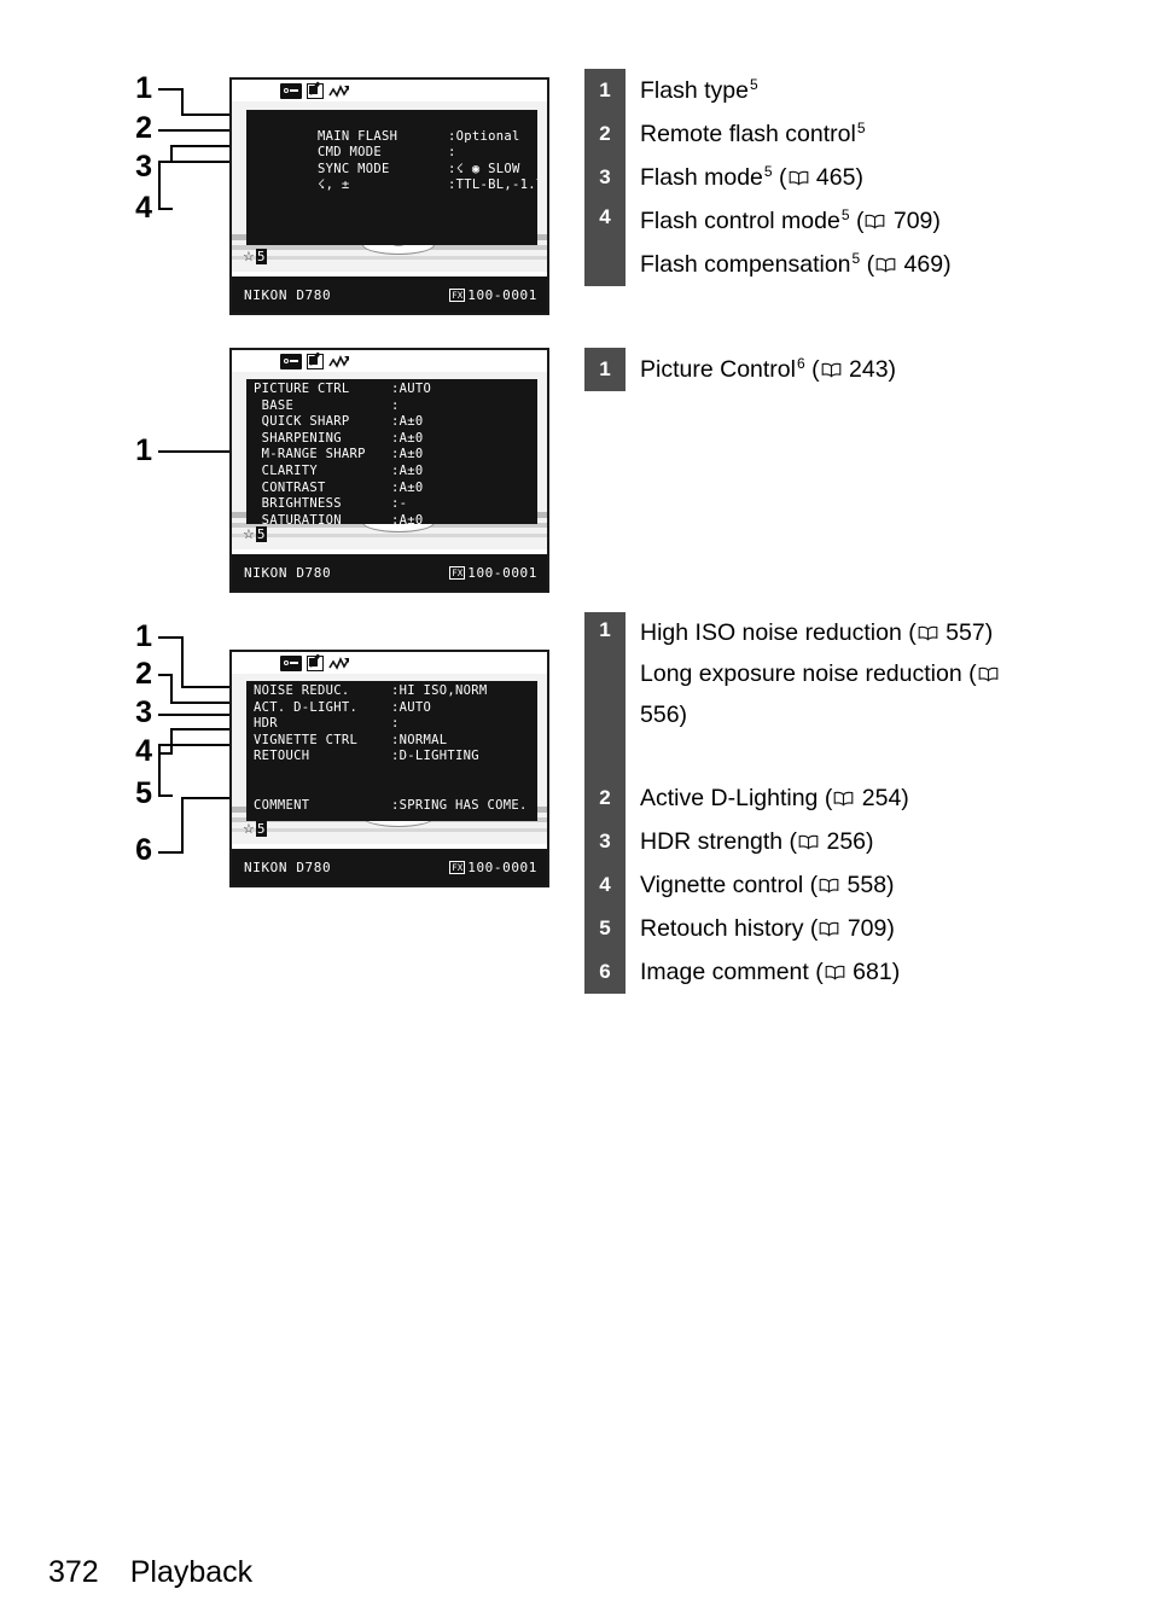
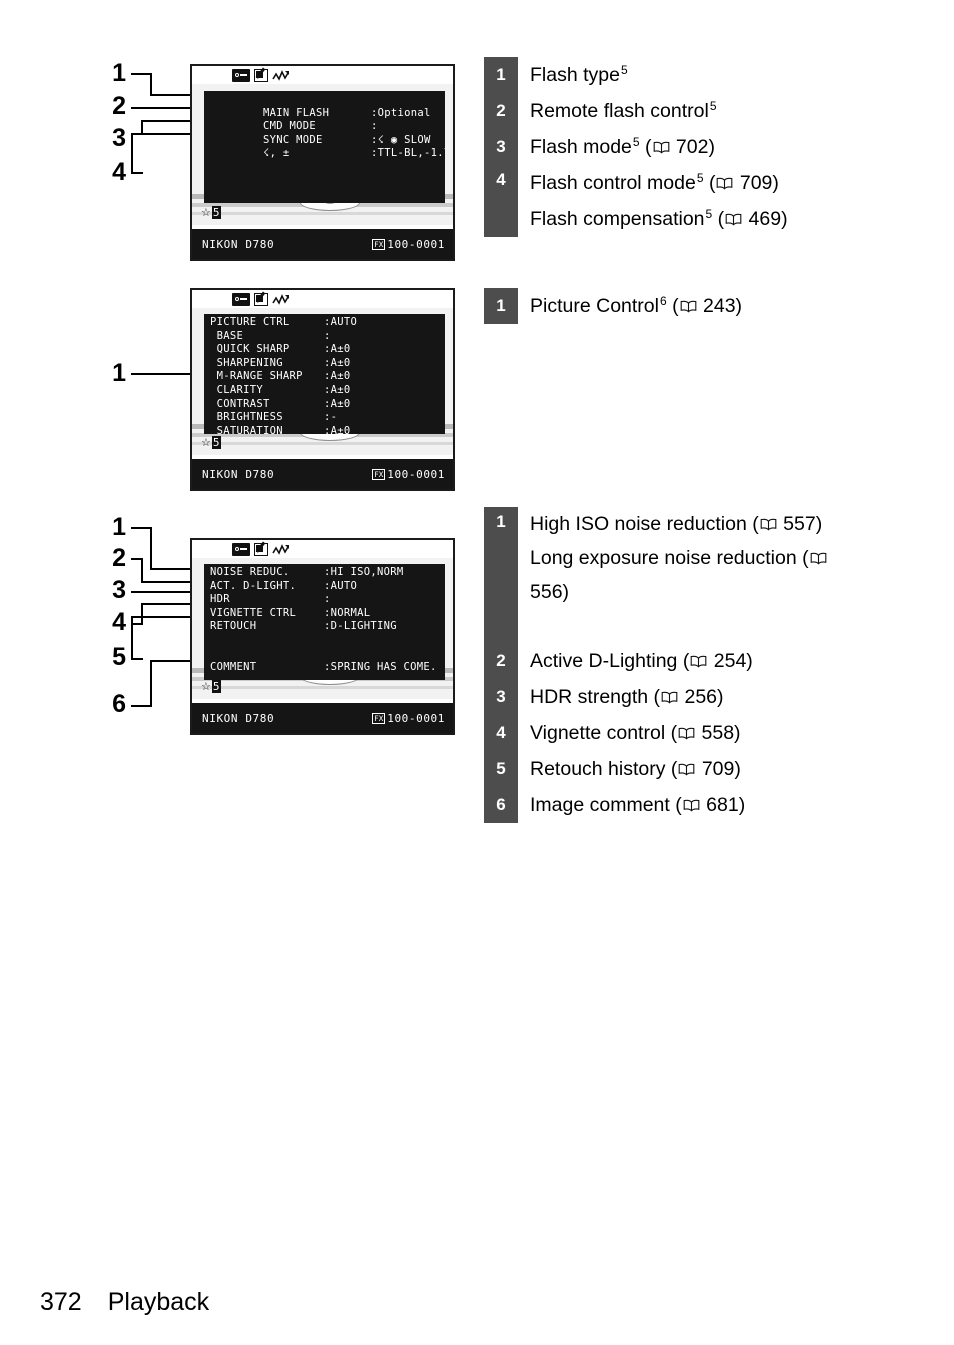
  1
  2
  3
  4
  ☆ 5
  MAIN FLASH :Optional
  CMD MODE :
  SYNC MODE :☇ ◉ SLOW
  ☇, ± :TTL-BL,-1.
  NIKON D780
  FX
  100-0001
  1
  Flash type5
  2
  Remote flash control5
  3
- Flash mode5 ( 465)
+ Flash mode5 ( 702)
  4
  Flash control mode5 ( 709)
  Flash compensation5 ( 469)
  1
  ☆ 5
  PICTURE CTRL :AUTO
  BASE :
  QUICK SHARP :A±0
  SHARPENING :A±0
  M-RANGE SHARP :A±0
  CLARITY :A±0
  CONTRAST :A±0
  BRIGHTNESS :-
  SATURATION :A±0
  NIKON D780
  FX
  100-0001
  1
  Picture Control6 ( 243)
  1
  2
  3
  4
  5
  6
  ☆ 5
  NOISE REDUC. :HI ISO,NORM
  ACT. D-LIGHT. :AUTO
  HDR :
  VIGNETTE CTRL :NORMAL
  RETOUCH :D-LIGHTING
  COMMENT :SPRING HAS COME.
  NIKON D780
  FX
  100-0001
  1
  High ISO noise reduction ( 557)
  Long exposure noise reduction ( 556)
  2
  Active D-Lighting ( 254)
  3
  HDR strength ( 256)
  4
  Vignette control ( 558)
  5
  Retouch history ( 709)
  6
  Image comment ( 681)
  372
  Playback
